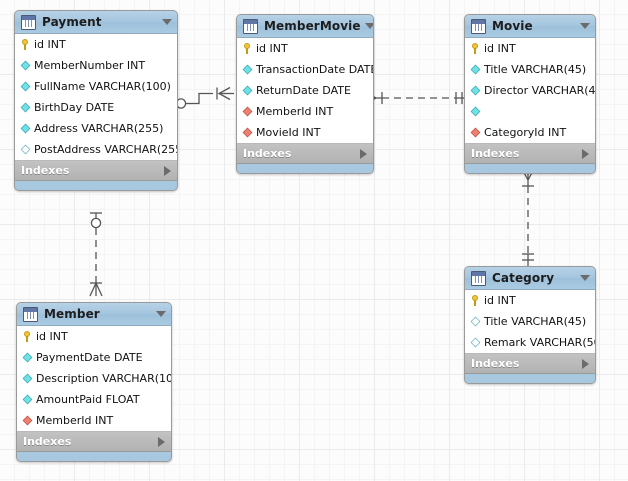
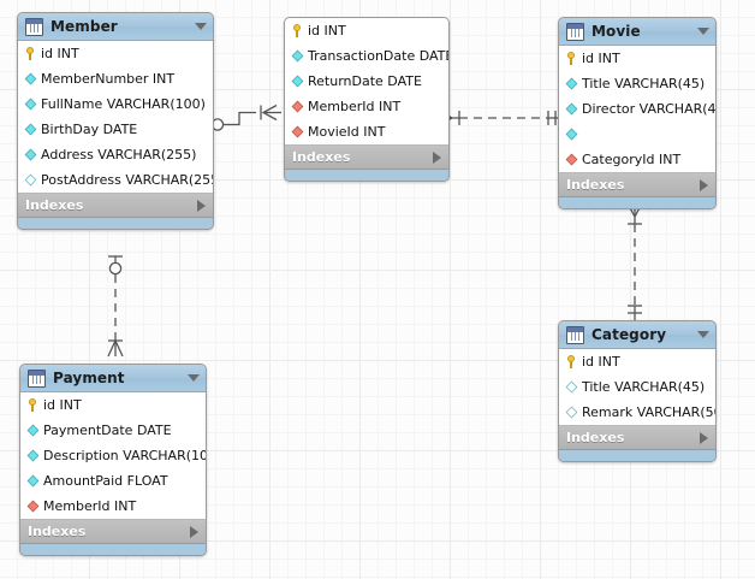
- Payment
+ Member
  id INT
  MemberNumber INT
  FullName VARCHAR(100)
  BirthDay DATE
  Address VARCHAR(255)
  PostAddress VARCHAR(25
  Indexes
- MemberMovie
  id INT
  TransactionDate DAT
  ReturnDate DATE
  MemberId INT
  MovieId INT
  Indexes
  Movie
  id INT
  Title VARCHAR(45)
  Director VARCHAR(4
  CategoryId INT
  Indexes
  Category
  id INT
  Title VARCHAR(45)
  Remark VARCHAR(5
  Indexes
- Member
+ Payment
  id INT
  PaymentDate DATE
  Description VARCHAR(10
  AmountPaid FLOAT
  MemberId INT
  Indexes
